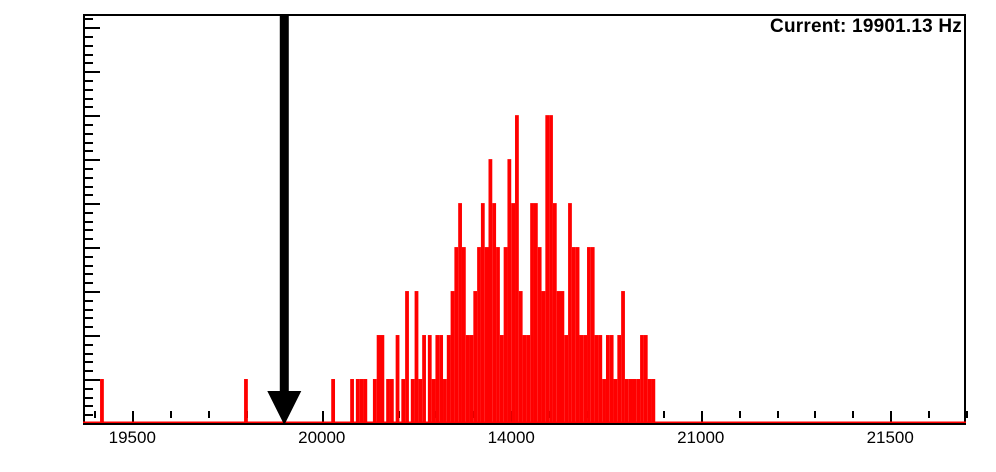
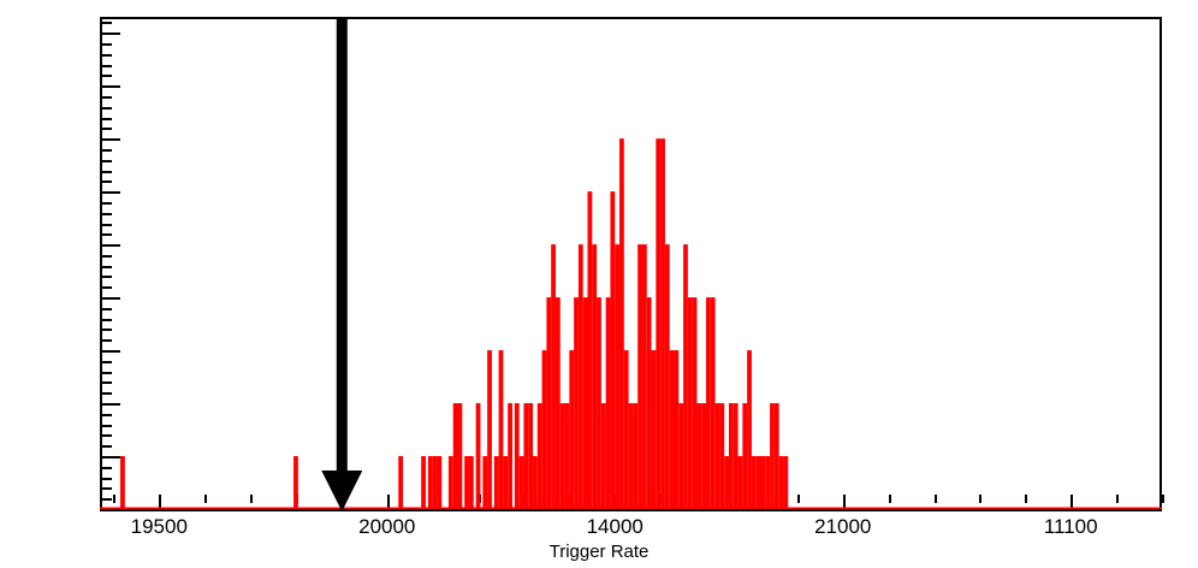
- Current: 19901.13 Hz
  19500
  20000
  14000
  21000
- 21500
+ 11100
+ Trigger Rate
